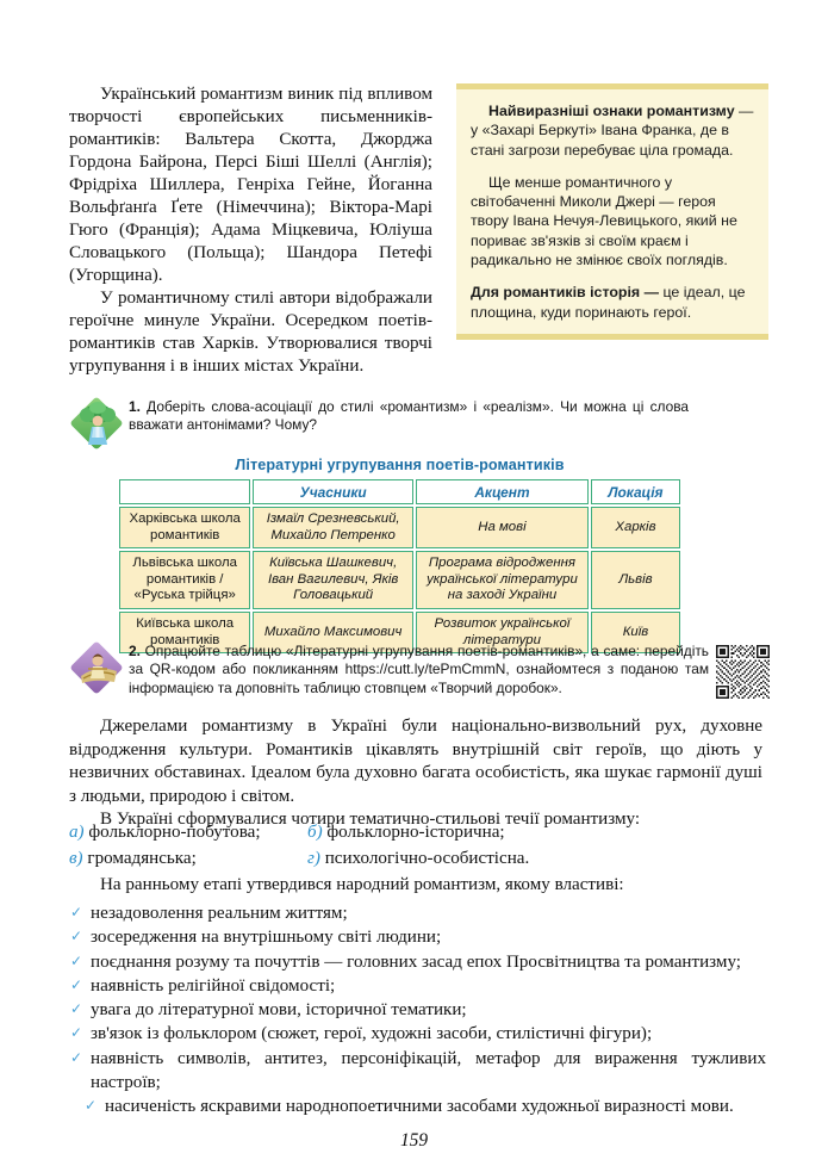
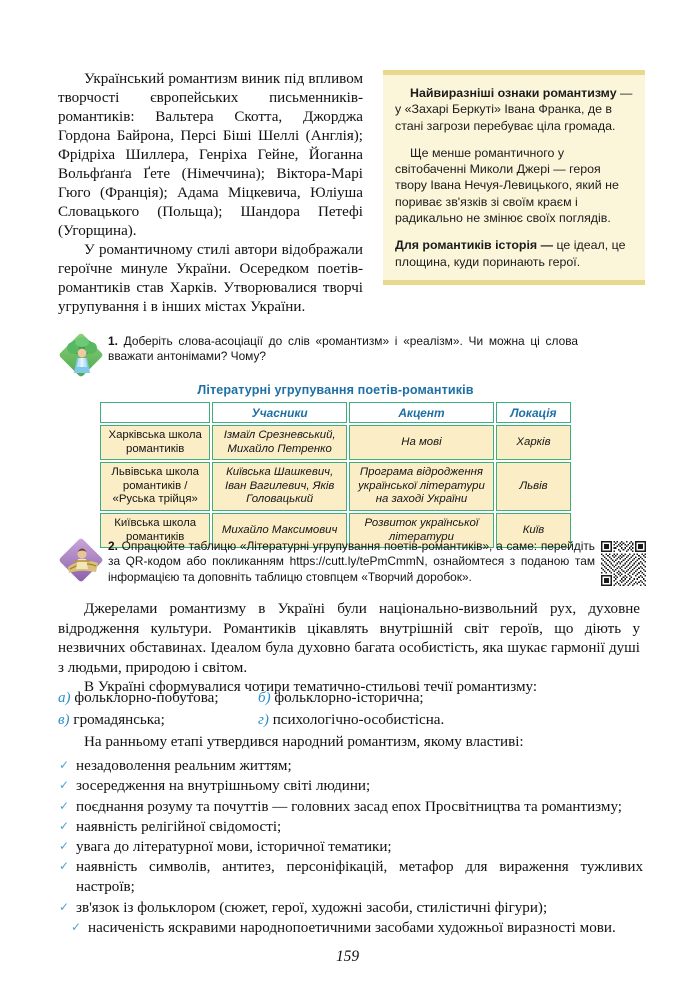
  Український романтизм виник під впливом творчості європейських письмен­ників-романтиків: Вальтера Скотта, Джо­рджа Гордона Байрона, Персі Біші Шеллі (Англія); Фрідріха Шиллера, Генріха Гейне, Йоганна Вольфґанґа Ґете (Німеч­чина); Віктора-Марі Гюго (Франція); Адама Міцкевича, Юліуша Словацького (Польща); Шандора Петефі (Угорщина).
  У романтичному стилі автори відо­бражали героїчне минуле України. Осе­редком поетів-романтиків став Харків. Утворювалися творчі угрупування і в інших містах України.
  Найвиразніші ознаки романтизму — у «Захарі Беркуті» Івана Франка, де в стані загрози перебуває ціла громада.
  Ще менше романтичного у світобаченні Миколи Джері — героя твору Івана Нечуя-Левиць­кого, який не пориває зв'язків зі своїм краєм і радикально не змінює своїх поглядів.
  Для романтиків історія — це ідеал, це площина, куди поринають герої.
- 1. Доберіть слова-асоціації до стилі «романтизм» і «реалізм». Чи можна ці слова вважати антонімами? Чому?
+ 1. Доберіть слова-асоціації до слів «романтизм» і «реалізм». Чи можна ці слова вважати антонімами? Чому?
  Літературні угрупування поетів-романтиків
  	Учасники	Акцент	Локація
  Харківська школа романтиків	Ізмаїл Срезневський, Михайло Петренко	На мові	Харків
  Львівська школа романтиків / «Руська трійця»	Київська Шашкевич, Іван Вагилевич, Яків Головацький	Програма відродження української літератури на заході України	Львів
  Київська школа романтиків	Михайло Максимович	Розвиток української літератури	Київ
  2. Опрацюйте таблицю «Літературні угрупування поетів-романтиків», а саме: перейдіть за QR-кодом або покликанням https://cutt.ly/tePmCmmN, ознайомтеся з поданою там інформацією та доповніть таблицю стовп­цем «Творчий доробок».
  Джерелами романтизму в Україні були національно-визвольний рух, духовне відродження культури. Романтиків цікавлять внутрішній світ героїв, що діють у незвичних обставинах. Ідеалом була духовно ба­гата особистість, яка шукає гармонії душі з людьми, природою і світом.
  В Україні сформувалися чотири тематично-стильові течії романтизму:
  а) фольклорно-побутова; б) фольклорно-історична;
  в) громадянська; г) психологічно-особистісна.
  На ранньому етапі утвердився народний романтизм, якому властиві:
  ✓
  незадоволення реальним життям;
  ✓
  зосередження на внутрішньому світі людини;
  ✓
  поєднання розуму та почуттів — головних засад епох Просвітництва та романтизму;
  ✓
  наявність релігійної свідомості;
  ✓
  увага до літературної мови, історичної тематики;
  ✓
- зв'язок із фольклором (сюжет, герої, художні засоби, стилістичні фігури);
+ наявність символів, антитез, персоніфікацій, метафор для вираження тужливих настроїв;
  ✓
- наявність символів, антитез, персоніфікацій, метафор для вираження тужливих настроїв;
+ зв'язок із фольклором (сюжет, герої, художні засоби, стилістичні фігури);
  ✓
  насиченість яскравими народнопоетичними засобами художньої вираз­ності мови.
  159
